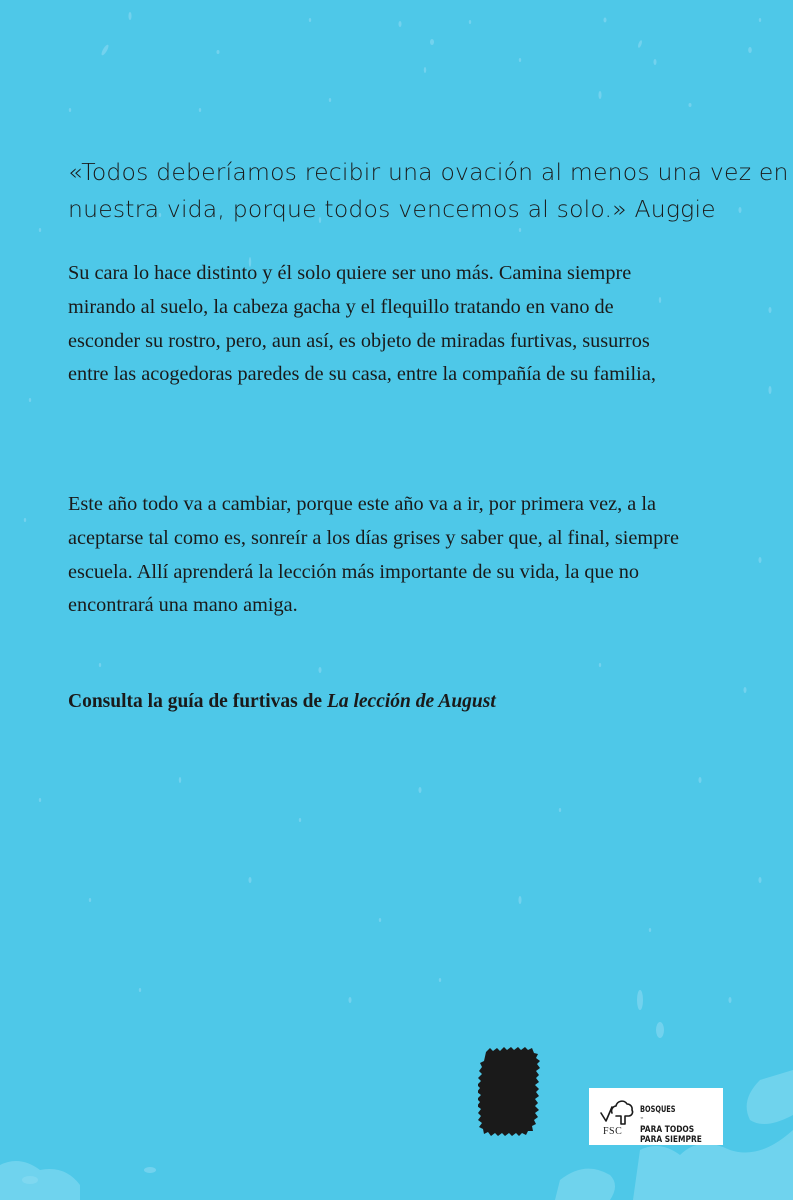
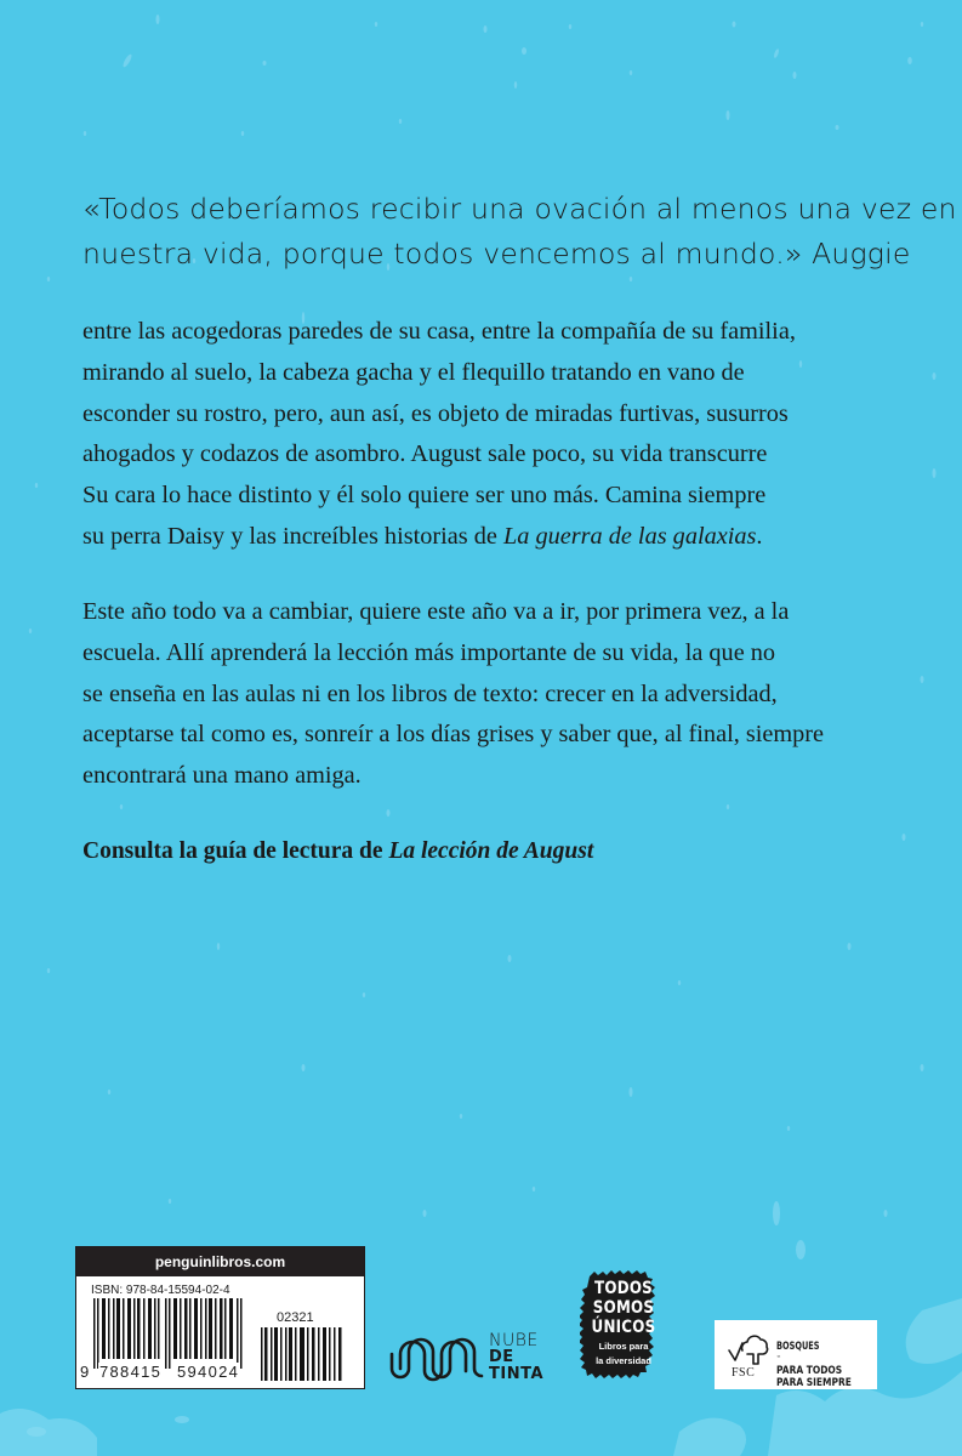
  «Todos deberíamos recibir una ovación al menos una vez en
- nuestra vida, porque todos vencemos al solo.» Auggie
+ nuestra vida, porque todos vencemos al mundo.» Auggie
- Su cara lo hace distinto y él solo quiere ser uno más. Camina siempre
+ entre las acogedoras paredes de su casa, entre la compañía de su familia,
  mirando al suelo, la cabeza gacha y el flequillo tratando en vano de
  esconder su rostro, pero, aun así, es objeto de miradas furtivas, susurros
+ ahogados y codazos de asombro. August sale poco, su vida transcurre
- entre las acogedoras paredes de su casa, entre la compañía de su familia,
+ Su cara lo hace distinto y él solo quiere ser uno más. Camina siempre
+ su perra Daisy y las increíbles historias de La guerra de las galaxias.
- Este año todo va a cambiar, porque este año va a ir, por primera vez, a la
+ Este año todo va a cambiar, quiere este año va a ir, por primera vez, a la
- aceptarse tal como es, sonreír a los días grises y saber que, al final, siempre
+ escuela. Allí aprenderá la lección más importante de su vida, la que no
+ se enseña en las aulas ni en los libros de texto: crecer en la adversidad,
- escuela. Allí aprenderá la lección más importante de su vida, la que no
+ aceptarse tal como es, sonreír a los días grises y saber que, al final, siempre
  encontrará una mano amiga.
- Consulta la guía de furtivas de La lección de August
+ Consulta la guía de lectura de La lección de August
+ penguinlibros.com
+ ISBN: 978-84-15594-02-4
+ 02321
+ 9
+ 788415
+ 594024
+ NUBE
+ DE
+ TINTA
+ TODOS
+ SOMOS
+ ÚNICOS
+ Libros para
+ la diversidad
  FSC
  BOSQUES
  PARA TODOS
  PARA SIEMPRE
